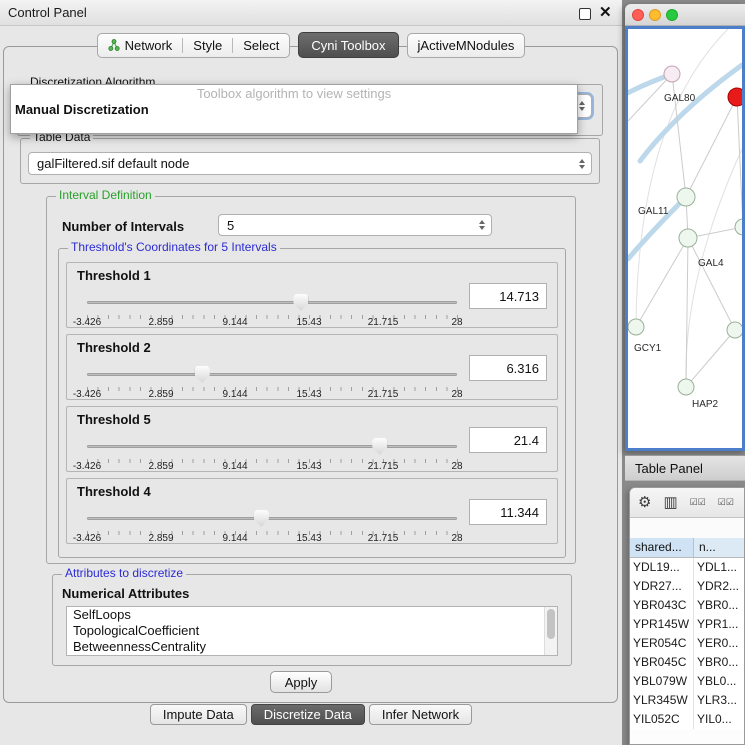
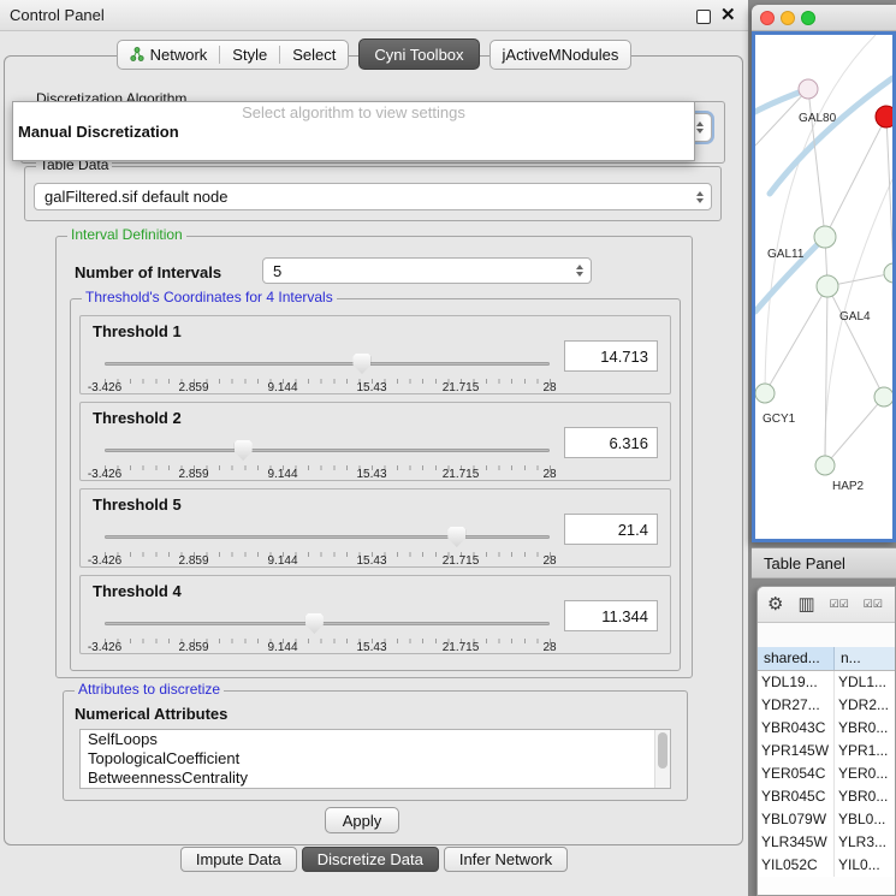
  Control Panel
  ✕
  Network
  Style
  Select
  Cyni Toolbox
  jActiveMNodules
  Discretization Algorithm
- Toolbox algorithm to view settings
+ Select algorithm to view settings
  Manual Discretization
  Table Data
  galFiltered.sif default node
  Interval Definition
  Number of Intervals
  5
- Threshold's Coordinates for 5 Intervals
+ Threshold's Coordinates for 4 Intervals
  Threshold 1
  -3.426
  2.859
  9.144
  15.43
  21.715
  28
  14.713
  Threshold 2
  -3.426
  2.859
  9.144
  15.43
  21.715
  28
  6.316
  Threshold 5
  -3.426
  2.859
  9.144
  15.43
  21.715
  28
  21.4
  Threshold 4
  -3.426
  2.859
  9.144
  15.43
  21.715
  28
  11.344
  Attributes to discretize
  Numerical Attributes
  SelfLoops
  TopologicalCoefficient
  BetweennessCentrality
  Apply
  Impute Data
  Discretize Data
  Infer Network
  GAL80
  GAL11
  GAL4
  GCY1
  HAP2
  Table Panel
  ⚙
  ▥
  ☑☑
  ☑☑
  shared...
  n...
  YDL19...
  YDL1...
  YDR27...
  YDR2...
  YBR043C
  YBR0...
  YPR145W
  YPR1...
  YER054C
  YER0...
  YBR045C
  YBR0...
  YBL079W
  YBL0...
  YLR345W
  YLR3...
  YIL052C
  YIL0...
